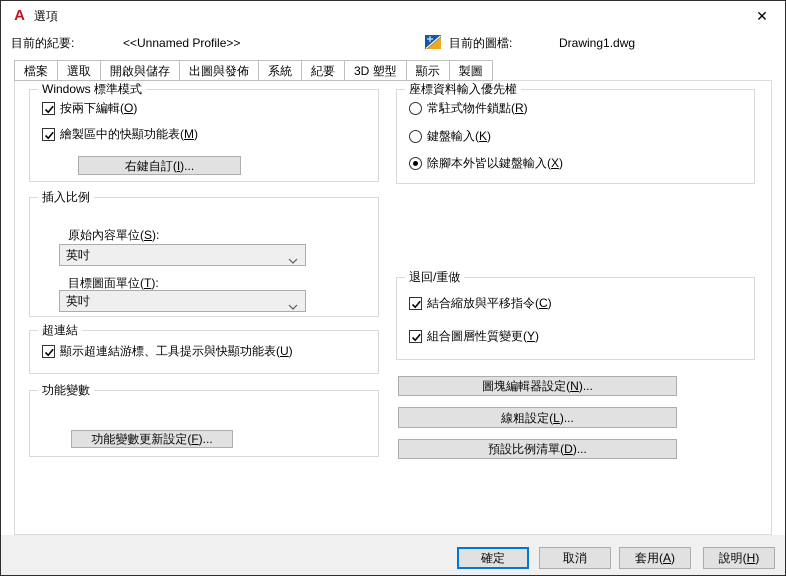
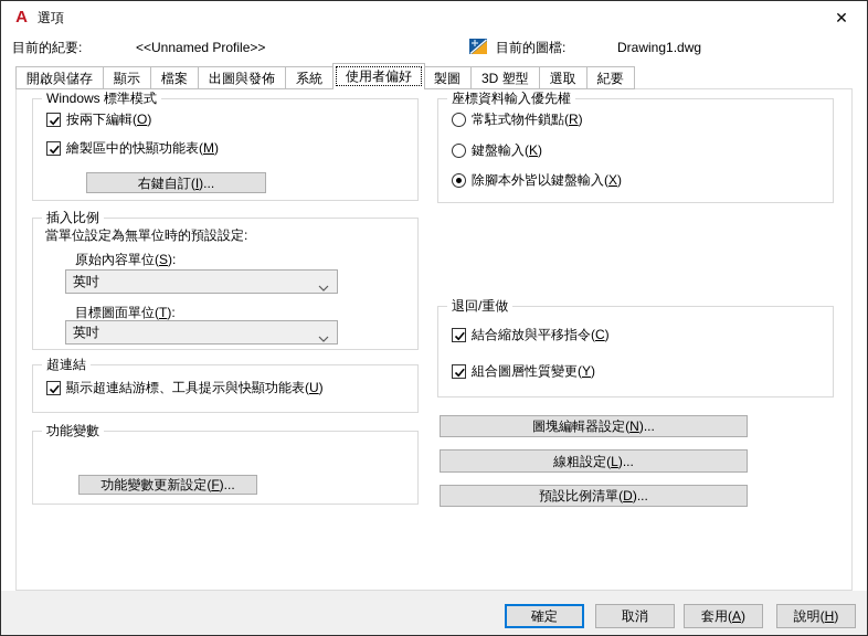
  A
  選項
  ✕
  目前的紀要:
  <<Unnamed Profile>>
  目前的圖檔:
  Drawing1.dwg
- 檔案
+ 開啟與儲存
- 選取
+ 顯示
- 開啟與儲存
+ 檔案
  出圖與發佈
  系統
+ 使用者偏好
- 紀要
+ 製圖
  3D 塑型
- 顯示
+ 選取
- 製圖
+ 紀要
  Windows 標準模式
  按兩下編輯(O)
  繪製區中的快顯功能表(M)
  右鍵自訂(
  I
  )...
  插入比例
+ 當單位設定為無單位時的預設設定:
  原始內容單位(S):
  英吋
  目標圖面單位(T):
  英吋
  超連結
  顯示超連結游標、工具提示與快顯功能表(U)
  功能變數
  功能變數更新設定(
  F
  )...
  座標資料輸入優先權
  常駐式物件鎖點(R)
  鍵盤輸入(K)
  除腳本外皆以鍵盤輸入(X)
  退回/重做
  結合縮放與平移指令(C)
  組合圖層性質變更(Y)
  圖塊編輯器設定(
  N
  )...
  線粗設定(
  L
  )...
  預設比例清單(
  D
  )...
  確定
  取消
  套用(
  A
  )
  說明(
  H
  )
